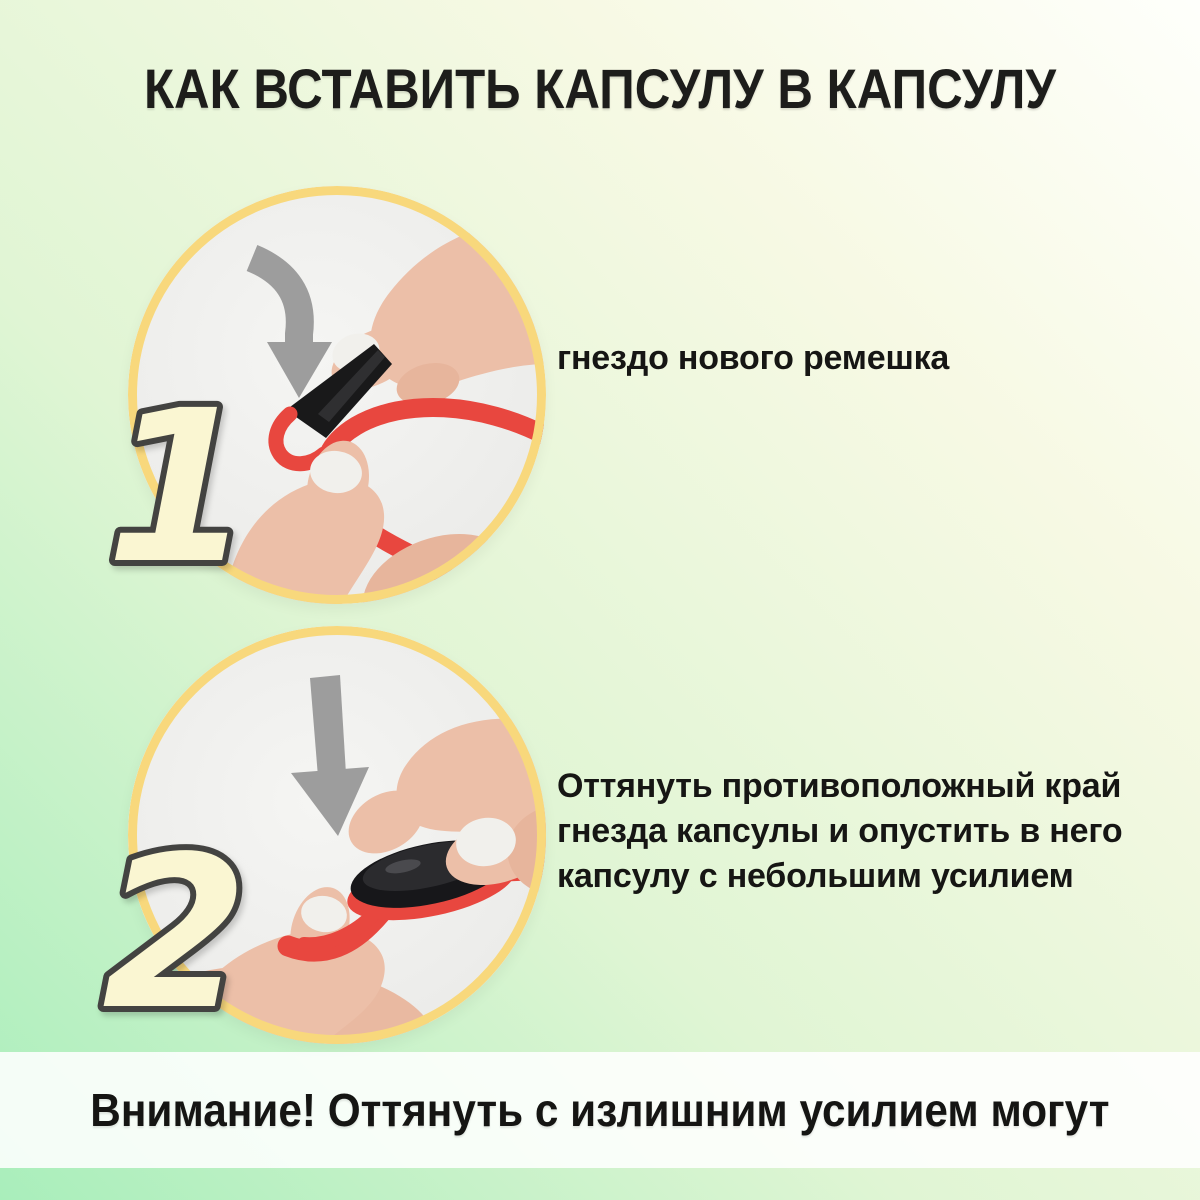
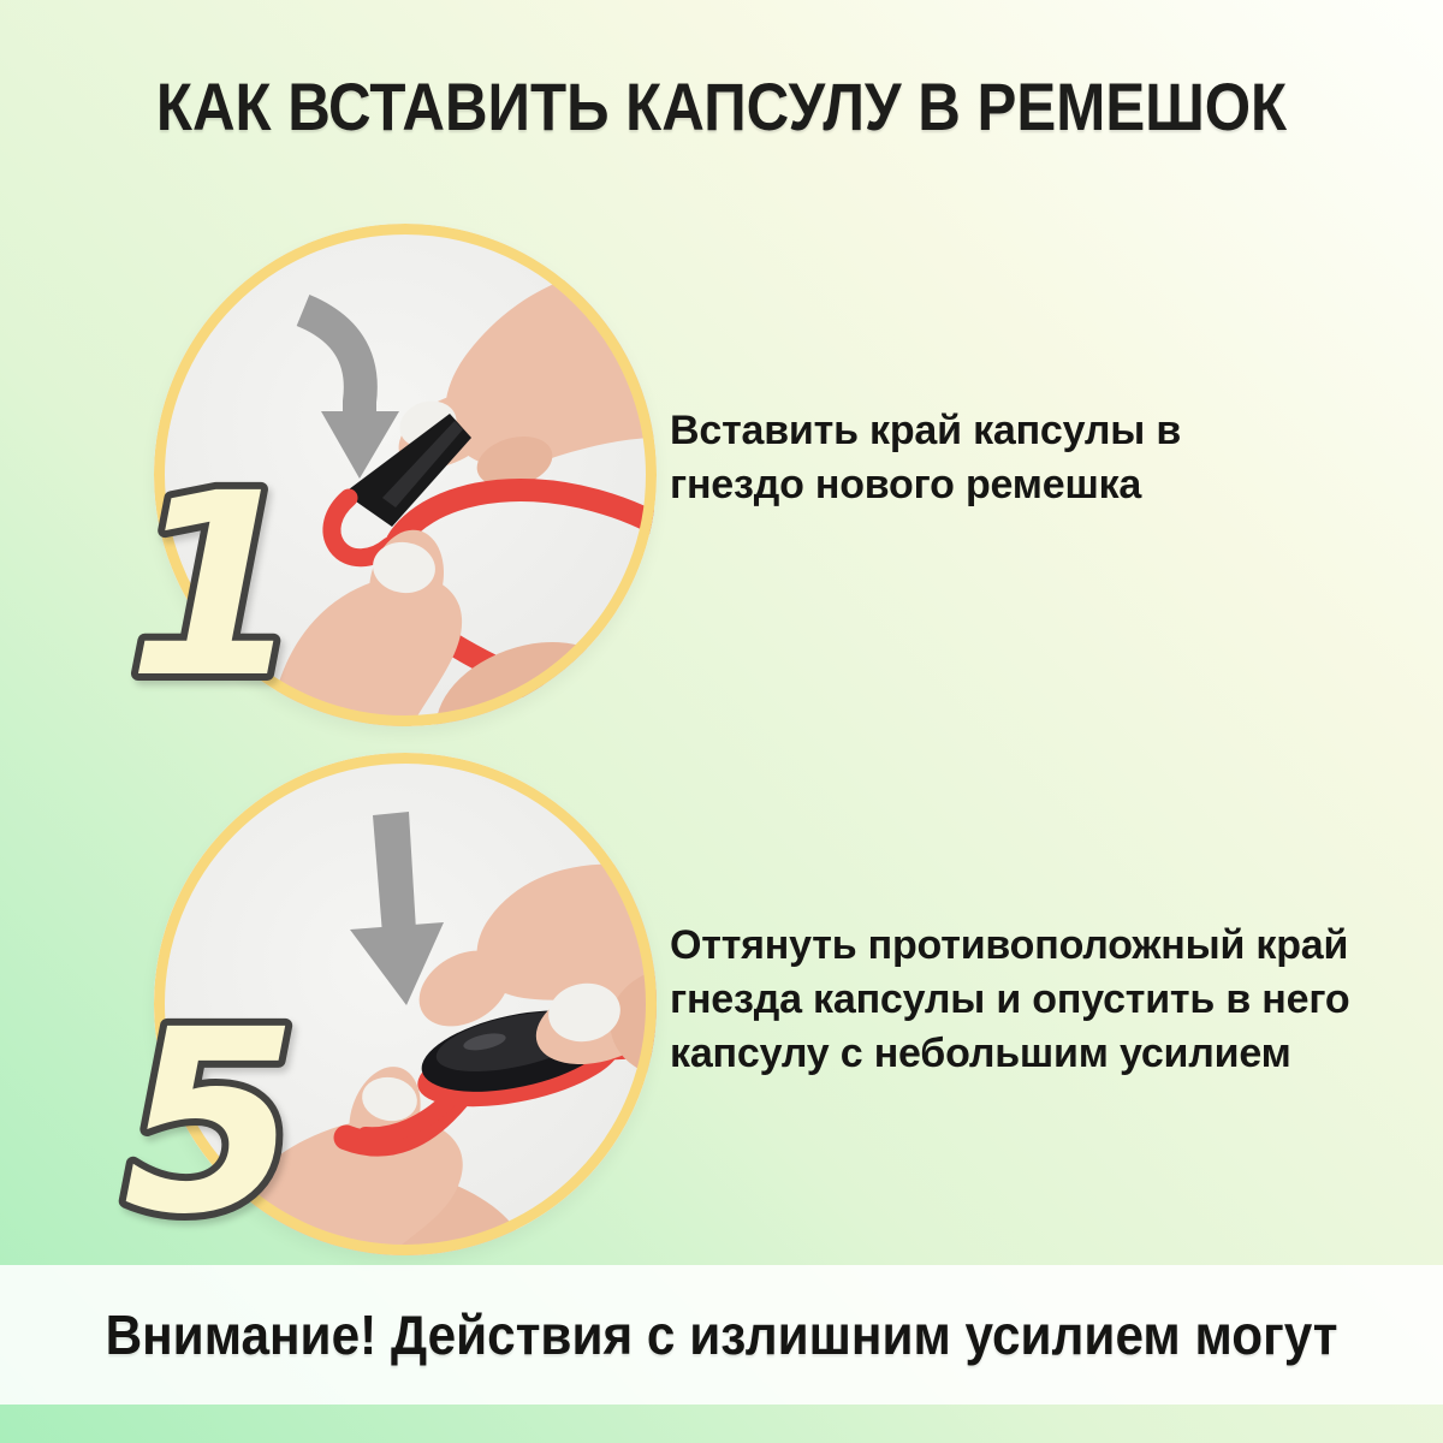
- КАК ВСТАВИТЬ КАПСУЛУ В КАПСУЛУ
+ КАК ВСТАВИТЬ КАПСУЛУ В РЕМЕШОК
  1
+ Вставить край капсулы в
  гнездо нового ремешка
- 2
+ 5
  Оттянуть противоположный край
  гнезда капсулы и опустить в него
  капсулу с небольшим усилием
- Внимание! Оттянуть с излишним усилием могут
+ Внимание! Действия с излишним усилием могут
